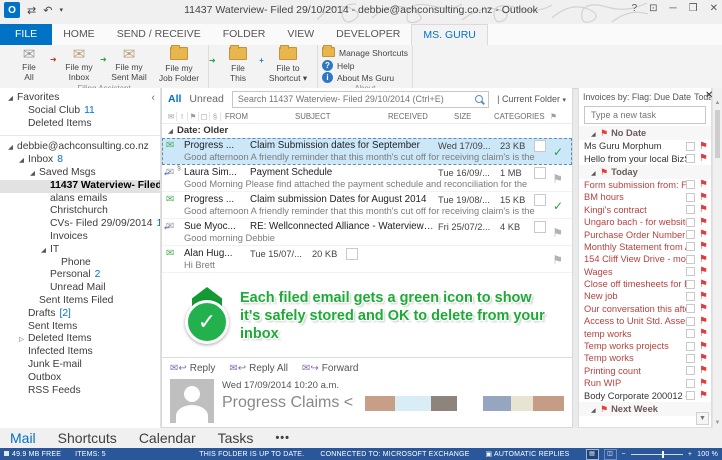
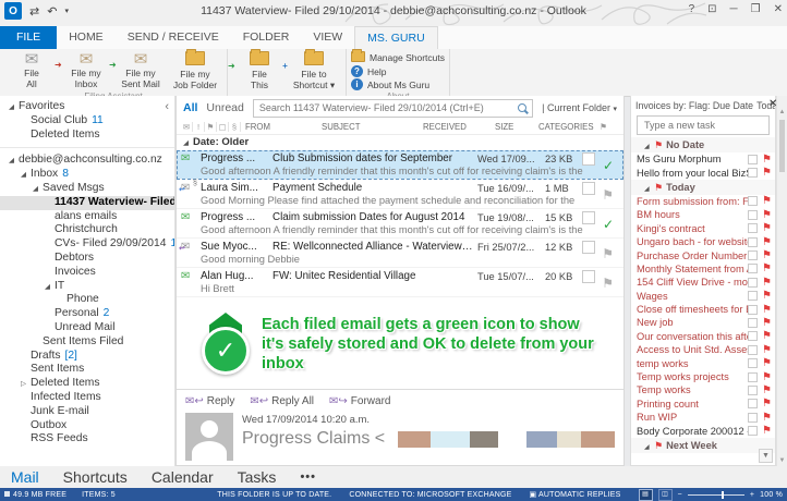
  O
  ⇄
  ↶
  11437 Waterview- Filed 29/10/2014 - debbie@achconsulting.co.nz - Outlook
  ?
  ⊡
  ─
  ❒
  ✕
  FILE
  HOME
  SEND / RECEIVE
  FOLDER
  VIEW
- DEVELOPER
  MS. GURU
  ✉
  File
  All
  ✉
  ➜
  File my
  Inbox
  ✉
  ➜
  File my
  Sent Mail
  File my
  Job Folder
  ➜
  File
  This
  +
  File to
  Shortcut ▾
  Manage Shortcuts
  ?
  Help
  i
  About Ms Guru
  ‹
  Favorites
  Social Club 11
  Deleted Items
  debbie@achconsulting.co.nz
  Inbox 8
  Saved Msgs
  alans emails
  Christchurch
  CVs- Filed 29/09/2014 1
+ Debtors
  Invoices
  Phone
  Personal 2
  Unread Mail
  Sent Items Filed
  Drafts [2]
  Sent Items
  Deleted Items
  Infected Items
  Junk E-mail
  Outbox
  RSS Feeds
  All
  Unread
  Search 11437 Waterview- Filed 29/10/2014 (Ctrl+E)
  | Current Folder
  ✉
  !
  ⚑
  ▢
  §
  FROM
  SUBJECT
  RECEIVED
  SIZE
  CATEGORIES
  ⚑
  Date: Older
  ✉
  Progress ...
- Claim Submission dates for September
+ Club Submission dates for September
  Wed 17/09...
  23 KB
  Good afternoon A friendly reminder that this month's cut off for receiving claim's is the
  ✓
  ✉
  Laura Sim...
  Payment Schedule
  Tue 16/09/...
  1 MB
  Good Morning Please find attached the payment schedule and reconciliation for the
  ⚑
  ✉
  Progress ...
  Claim submission Dates for August 2014
  Tue 19/08/...
  15 KB
  Good afternoon A friendly reminder that this month's cut off for receiving claim's is the
  ✓
  ✉
  Sue Myoc...
  RE: Wellconnected Alliance - Waterview Pr
  Fri 25/07/2...
- 4 KB
+ 12 KB
  Good morning Debbie
  ⚑
  ✉
  Alan Hug...
+ FW: Unitec Residential Village
  Tue 15/07/...
  20 KB
  Hi Brett
  ⚑
  ✓
  Each filed email gets a green icon to show
  it's safely stored and OK to delete from your inbox
  ✉↩ Reply
  ✉↩ Reply All
  ✉↪ Forward
  Wed 17/09/2014 10:20 a.m.
  Progress Claims <
  ✕
  Invoices by: Flag: Due Date
  Toda
  Type a new task
  ⚑ No Date
  Ms Guru Morphum
  ⚑
  Hello from your local Biz
  ⚑
  ⚑ Today
  Form submission from: F
  ⚑
  BM hours
  ⚑
  Kingi's contract
  ⚑
  Ungaro bach - for websit
  ⚑
  Purchase Order Number
  ⚑
  Monthly Statement from
  ⚑
  154 Cliff View Drive - mo
  ⚑
  Wages
  ⚑
  Close off timesheets for
  ⚑
  New job
  ⚑
  Our conversation this aft
  ⚑
  Access to Unit Std. Asse
  ⚑
  temp works
  ⚑
  Temp works projects
  ⚑
  Temp works
  ⚑
  Printing count
  ⚑
  Run WIP
  ⚑
  Body Corporate 200012
  ⚑
  ⚑ Next Week
  Mail
  Shortcuts
  Calendar
  Tasks
  •••
